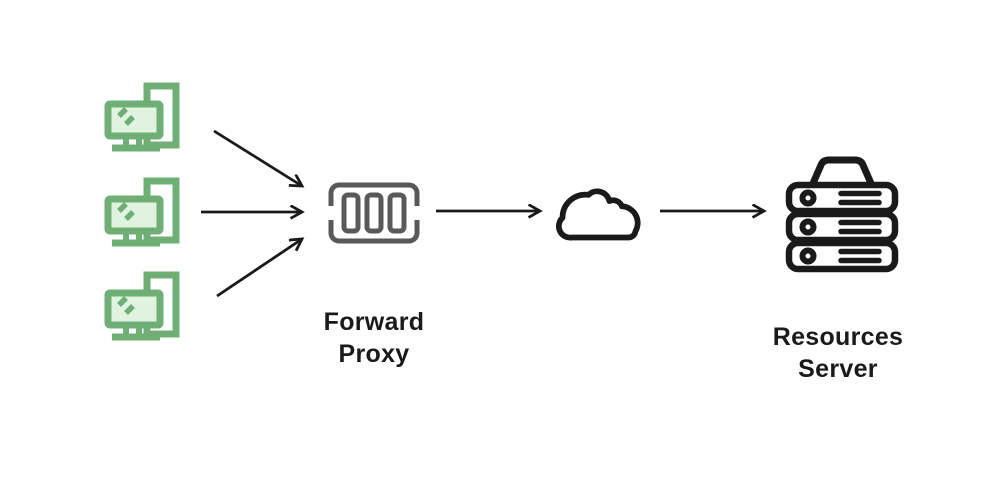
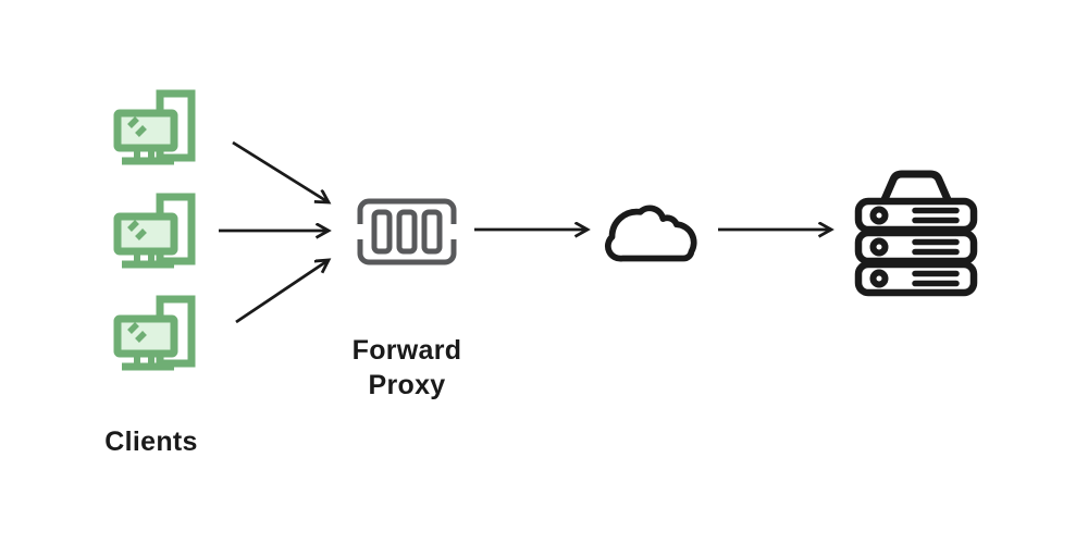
+ Clients
  Forward
  Proxy
- Resources
- Server
